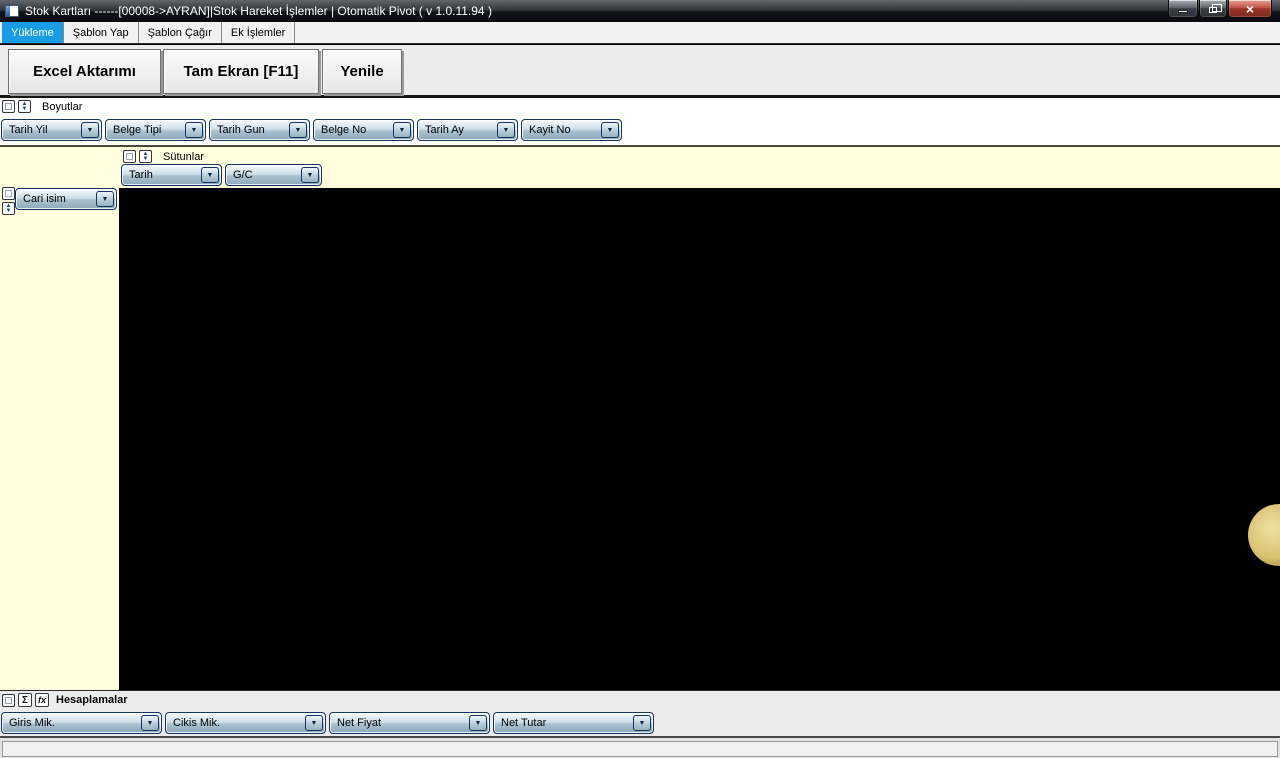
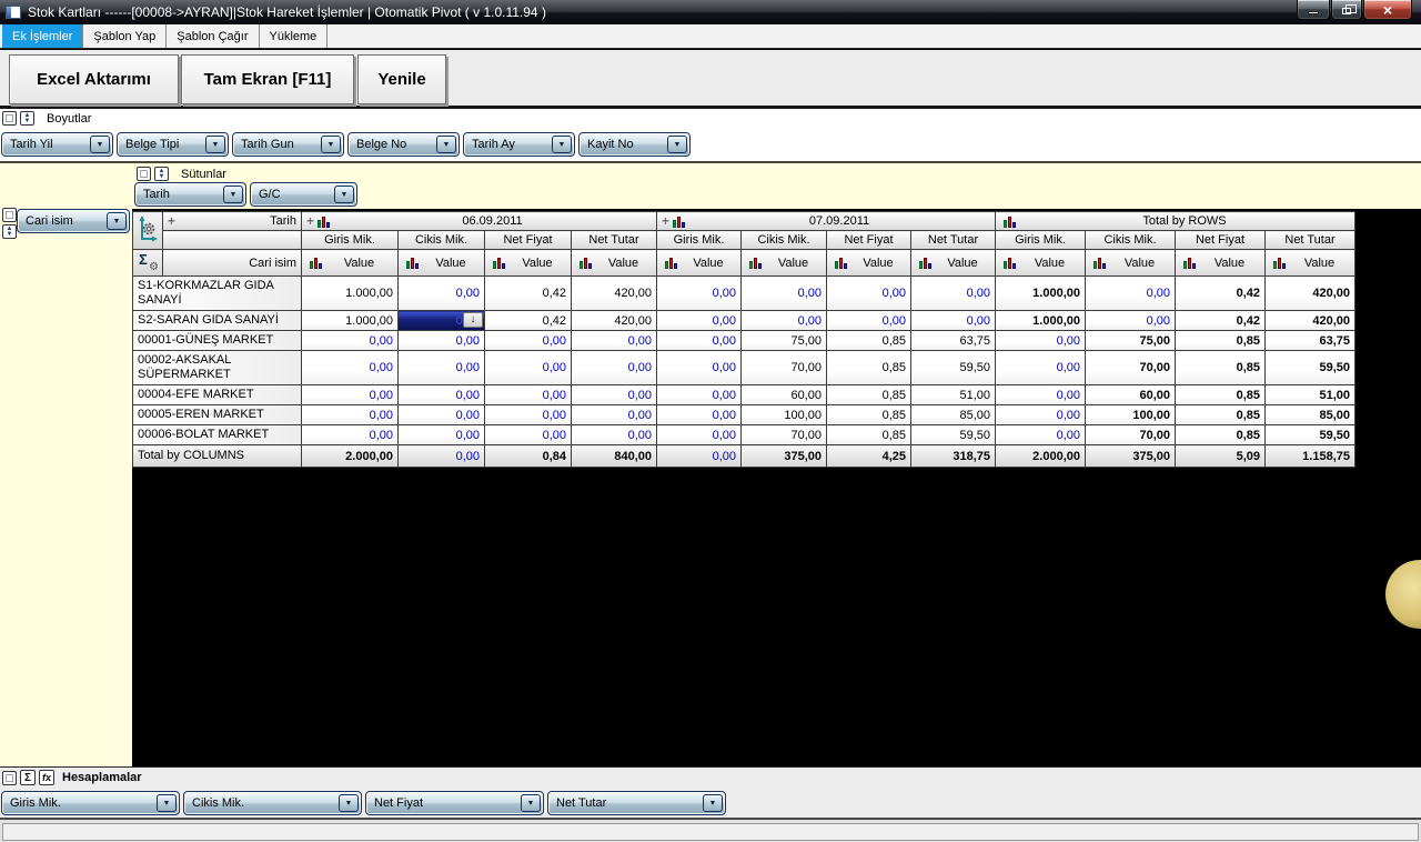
  Stok Kartları ------[00008->AYRAN]|Stok Hareket İşlemler | Otomatik Pivot ( v 1.0.11.94 )
  ×
- Yükleme
+ Ek İşlemler
  Şablon Yap
  Şablon Çağır
- Ek İşlemler
+ Yükleme
  Excel Aktarımı
  Tam Ekran [F11]
  Yenile
  Boyutlar
  Tarih Yil
  Belge Tipi
  Tarih Gun
  Belge No
  Tarih Ay
  Kayit No
  Sütunlar
  Tarih
  G/C
  Cari isim
+ 	+ Tarih	+ 06.09.2011	+ 07.09.2011	Total by ROWS
+ 	Giris Mik.	Cikis Mik.	Net Fiyat	Net Tutar	Giris Mik.	Cikis Mik.	Net Fiyat	Net Tutar	Giris Mik.	Cikis Mik.	Net Fiyat	Net Tutar
+ Σ⚙	Cari isim	Value	Value	Value	Value	Value	Value	Value	Value	Value	Value	Value	Value
+ S1-KORKMAZLAR GIDA SANAYİ	1.000,00	0,00	0,42	420,00	0,00	0,00	0,00	0,00	1.000,00	0,00	0,42	420,00
+ S2-SARAN GIDA SANAYİ	1.000,00	0,00↓	0,42	420,00	0,00	0,00	0,00	0,00	1.000,00	0,00	0,42	420,00
+ 00001-GÜNEŞ MARKET	0,00	0,00	0,00	0,00	0,00	75,00	0,85	63,75	0,00	75,00	0,85	63,75
+ 00002-AKSAKAL SÜPERMARKET	0,00	0,00	0,00	0,00	0,00	70,00	0,85	59,50	0,00	70,00	0,85	59,50
+ 00004-EFE MARKET	0,00	0,00	0,00	0,00	0,00	60,00	0,85	51,00	0,00	60,00	0,85	51,00
+ 00005-EREN MARKET	0,00	0,00	0,00	0,00	0,00	100,00	0,85	85,00	0,00	100,00	0,85	85,00
+ 00006-BOLAT MARKET	0,00	0,00	0,00	0,00	0,00	70,00	0,85	59,50	0,00	70,00	0,85	59,50
+ Total by COLUMNS	2.000,00	0,00	0,84	840,00	0,00	375,00	4,25	318,75	2.000,00	375,00	5,09	1.158,75
  Σ
  fx
  Hesaplamalar
  Giris Mik.
  Cikis Mik.
  Net Fiyat
  Net Tutar
